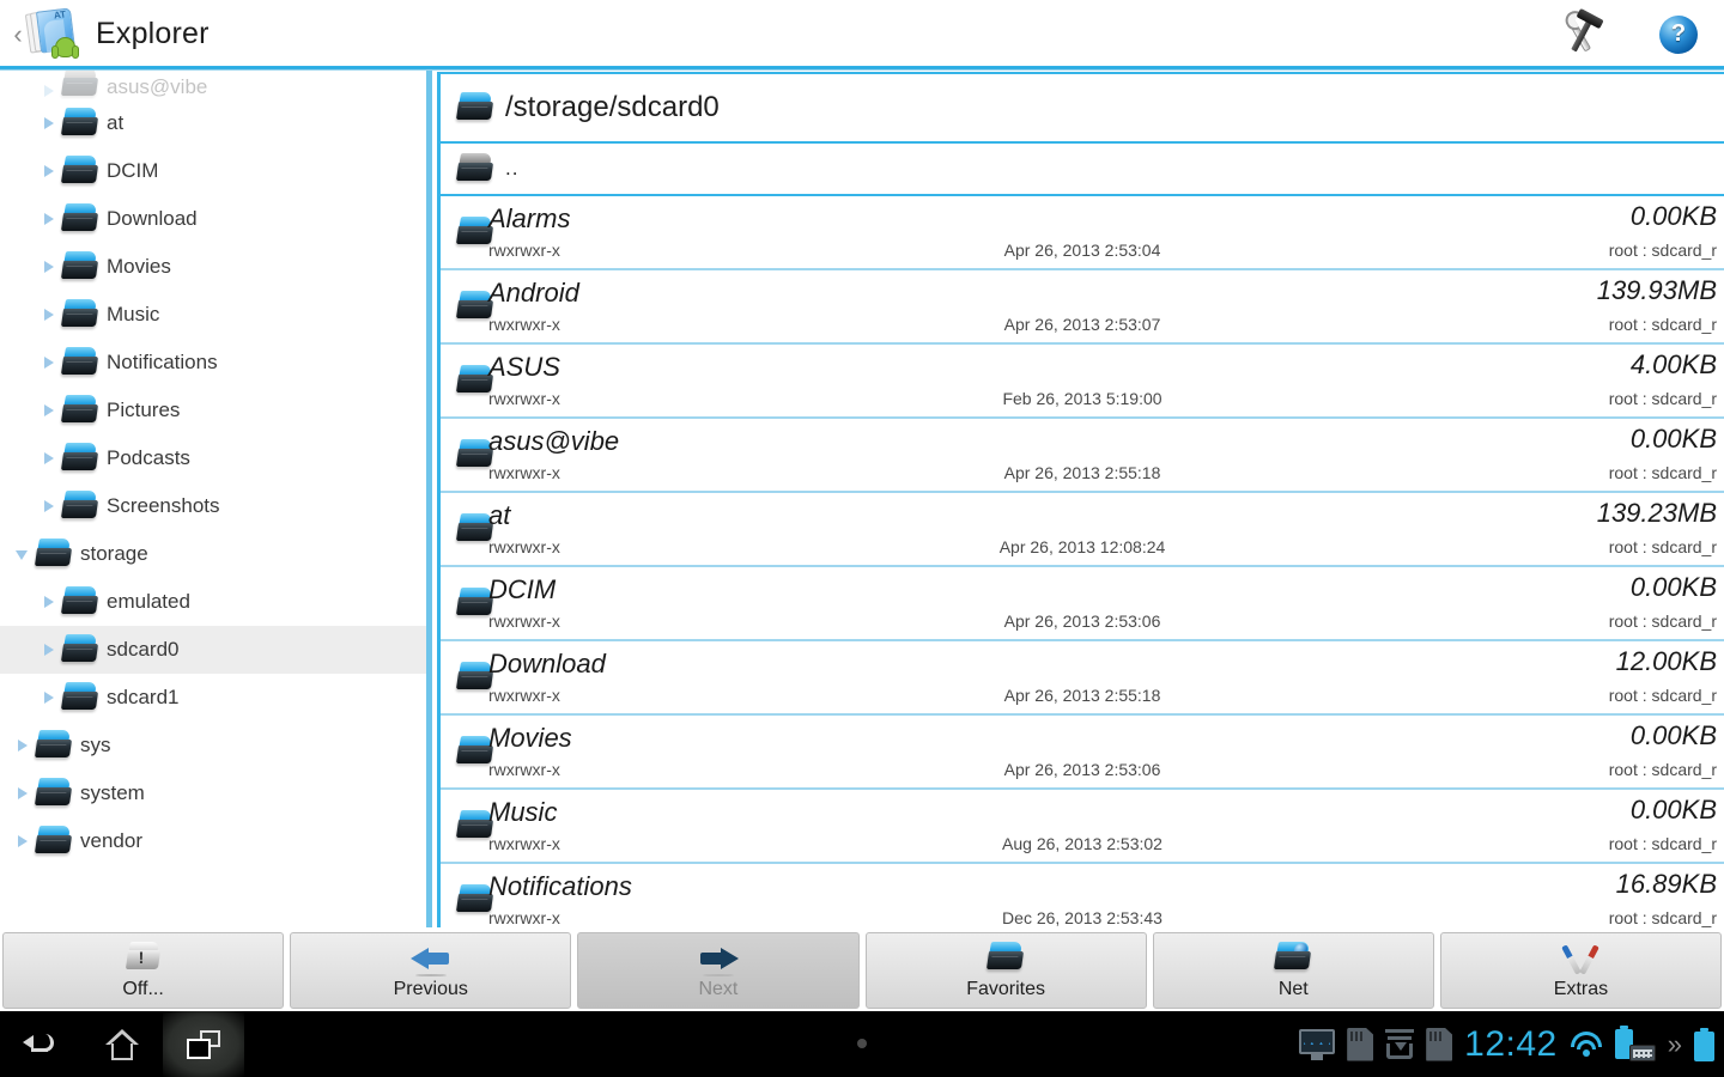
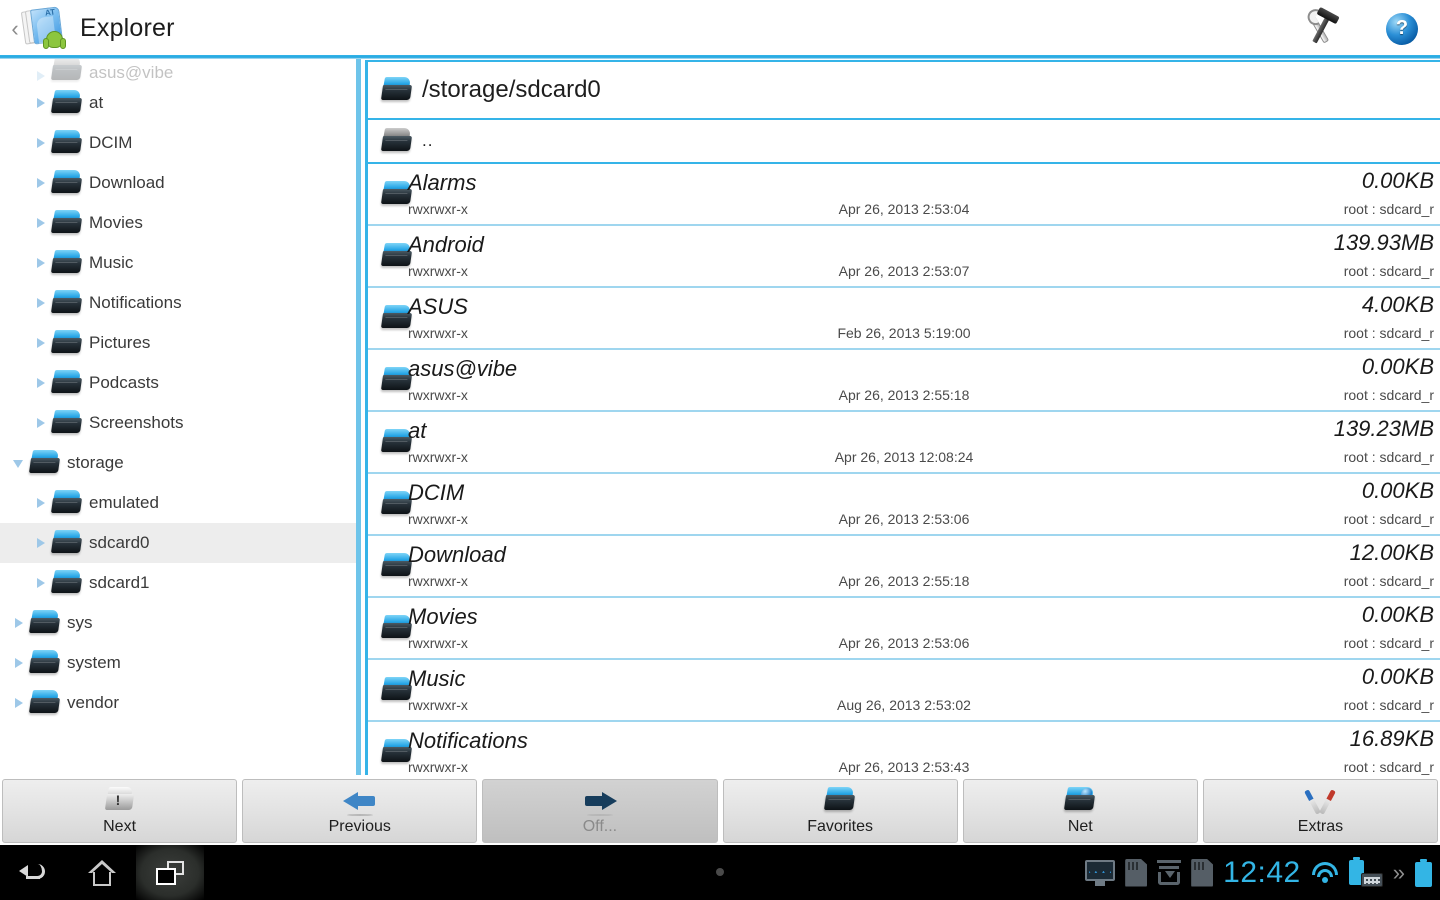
  ‹
  Explorer
  ?
  asus@vibe
  at
  DCIM
  Download
  Movies
  Music
  Notifications
  Pictures
  Podcasts
  Screenshots
  storage
  emulated
  sdcard0
  sdcard1
  sys
  system
  vendor
  /storage/sdcard0
  ..
  Alarms
  rwxrwxr-x
  Apr 26, 2013 2:53:04
  0.00KB
  root : sdcard_r
  Android
  rwxrwxr-x
  Apr 26, 2013 2:53:07
  139.93MB
  root : sdcard_r
  ASUS
  rwxrwxr-x
  Feb 26, 2013 5:19:00
  4.00KB
  root : sdcard_r
  asus@vibe
  rwxrwxr-x
  Apr 26, 2013 2:55:18
  0.00KB
  root : sdcard_r
  at
  rwxrwxr-x
  Apr 26, 2013 12:08:24
  139.23MB
  root : sdcard_r
  DCIM
  rwxrwxr-x
  Apr 26, 2013 2:53:06
  0.00KB
  root : sdcard_r
  Download
  rwxrwxr-x
  Apr 26, 2013 2:55:18
  12.00KB
  root : sdcard_r
  Movies
  rwxrwxr-x
  Apr 26, 2013 2:53:06
  0.00KB
  root : sdcard_r
  Music
  rwxrwxr-x
  Aug 26, 2013 2:53:02
  0.00KB
  root : sdcard_r
  Notifications
  rwxrwxr-x
- Dec 26, 2013 2:53:43
+ Apr 26, 2013 2:53:43
  16.89KB
  root : sdcard_r
  !
- Off...
+ Next
  Previous
- Next
+ Off...
  Favorites
  Net
  Extras
  12:42
  »
